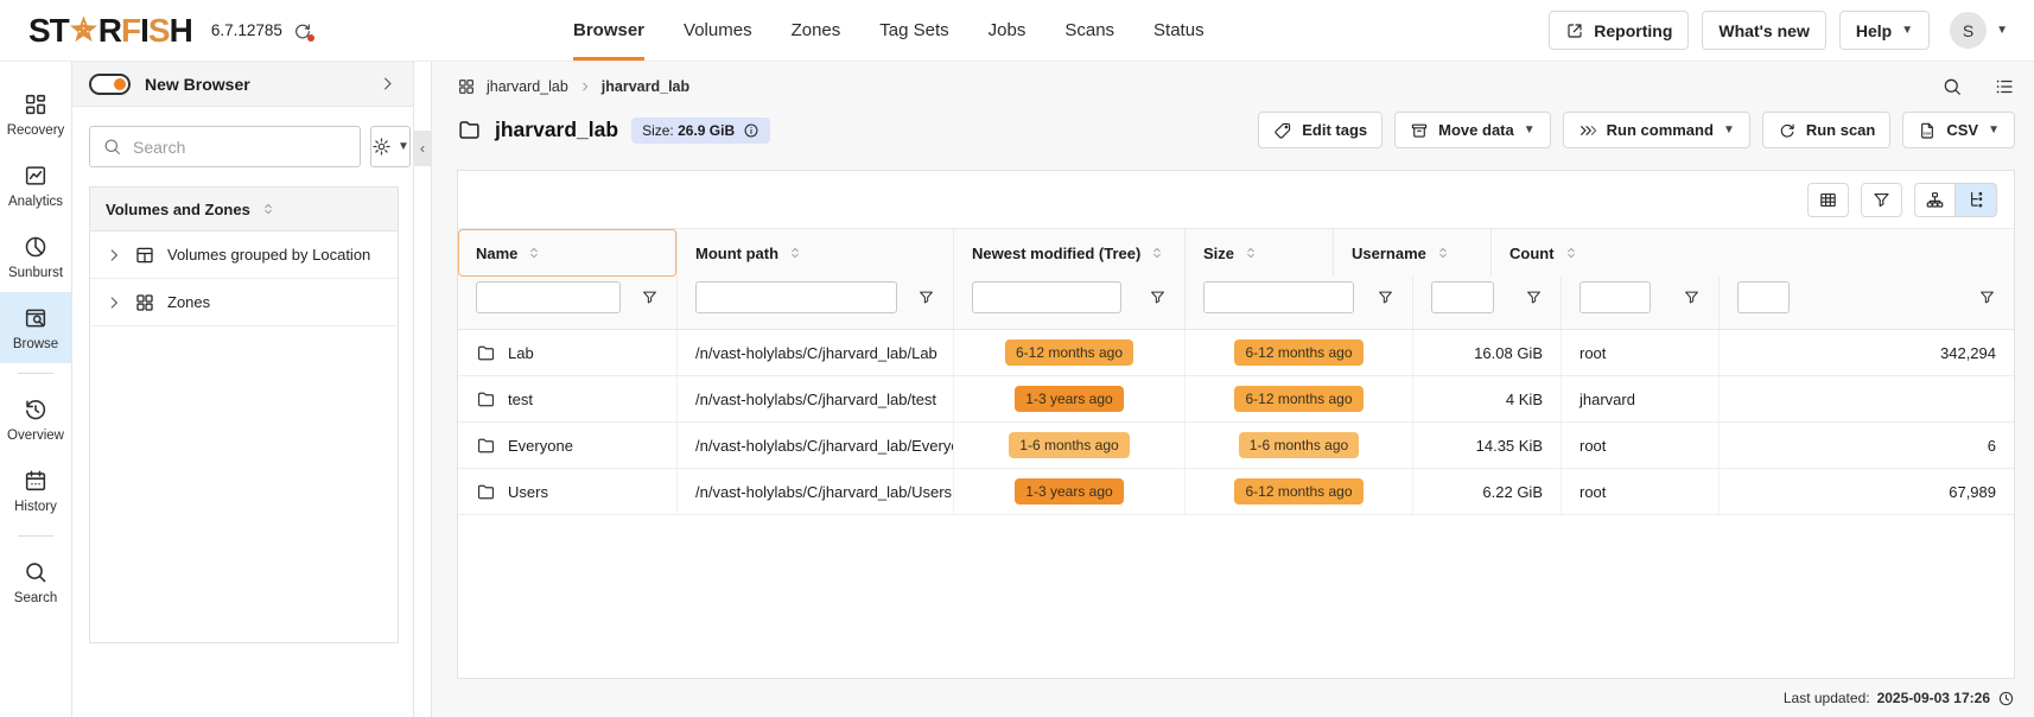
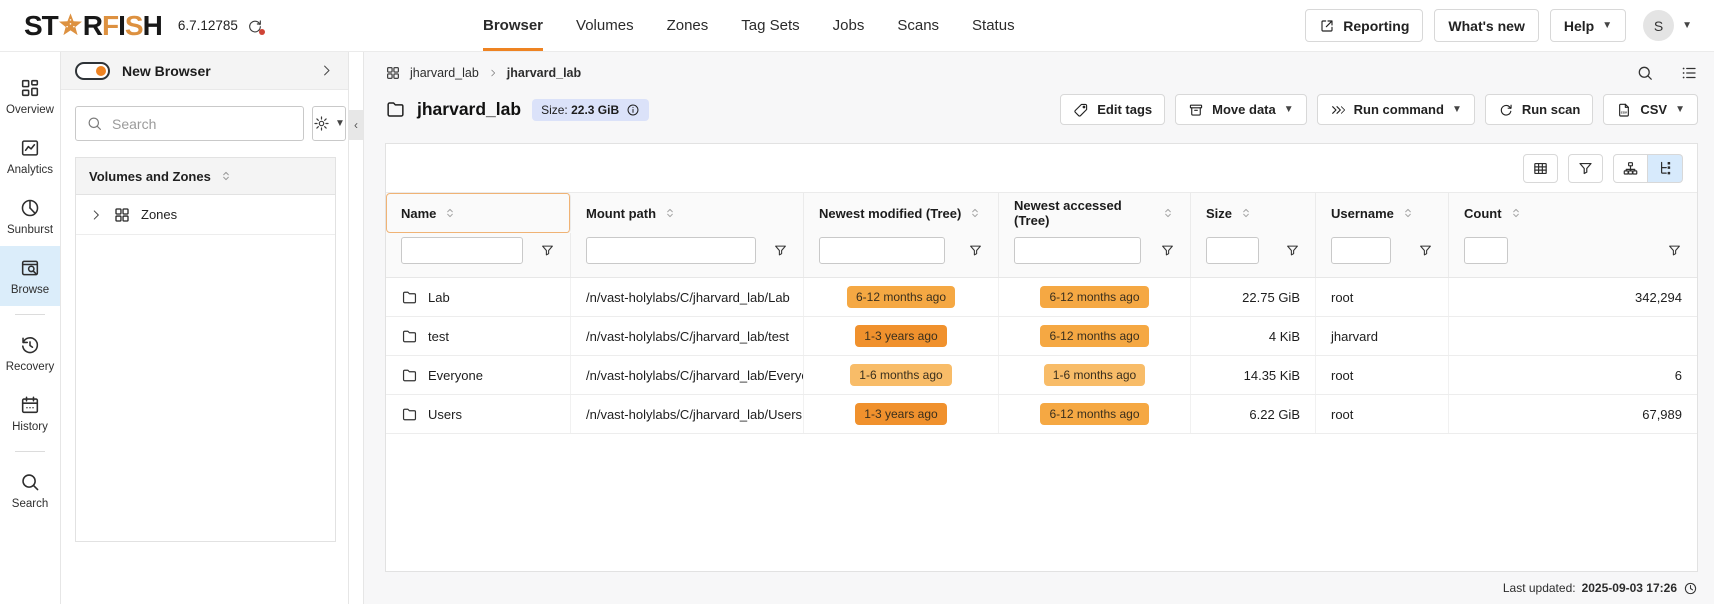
  ST
  R
  F
  I
  S
  H
  6.7.12785
  Browser
  Volumes
  Zones
  Tag Sets
  Jobs
  Scans
  Status
  Reporting
  What's new
  Help
  ▼
  S
  ▼
- Recovery
+ Overview
  Analytics
  Sunburst
  Browse
- Overview
+ Recovery
  History
  Search
  New Browser
  Search
  ▼
  Volumes and Zones
- Volumes grouped by Location
  Zones
  ‹
  jharvard_lab
  jharvard_lab
  jharvard_lab
- Size: 26.9 GiB
+ Size: 22.3 GiB
  Edit tags
  Move data
  ▼
  Run command
  ▼
  Run scan
  CSV
  ▼
  Name
  Mount path
  Newest modified (Tree)
+ Newest accessed (Tree)
  Size
  Username
  Count
  Lab
  /n/vast-holylabs/C/jharvard_lab/Lab
  6-12 months ago
  6-12 months ago
- 16.08 GiB
+ 22.75 GiB
  root
  342,294
  test
  /n/vast-holylabs/C/jharvard_lab/test
  1-3 years ago
  6-12 months ago
  4 KiB
  jharvard
  Everyone
  /n/vast-holylabs/C/jharvard_lab/Every
  1-6 months ago
  1-6 months ago
  14.35 KiB
  root
  6
  Users
  /n/vast-holylabs/C/jharvard_lab/Users
  1-3 years ago
  6-12 months ago
  6.22 GiB
  root
  67,989
  Last updated:
  2025-09-03 17:26
